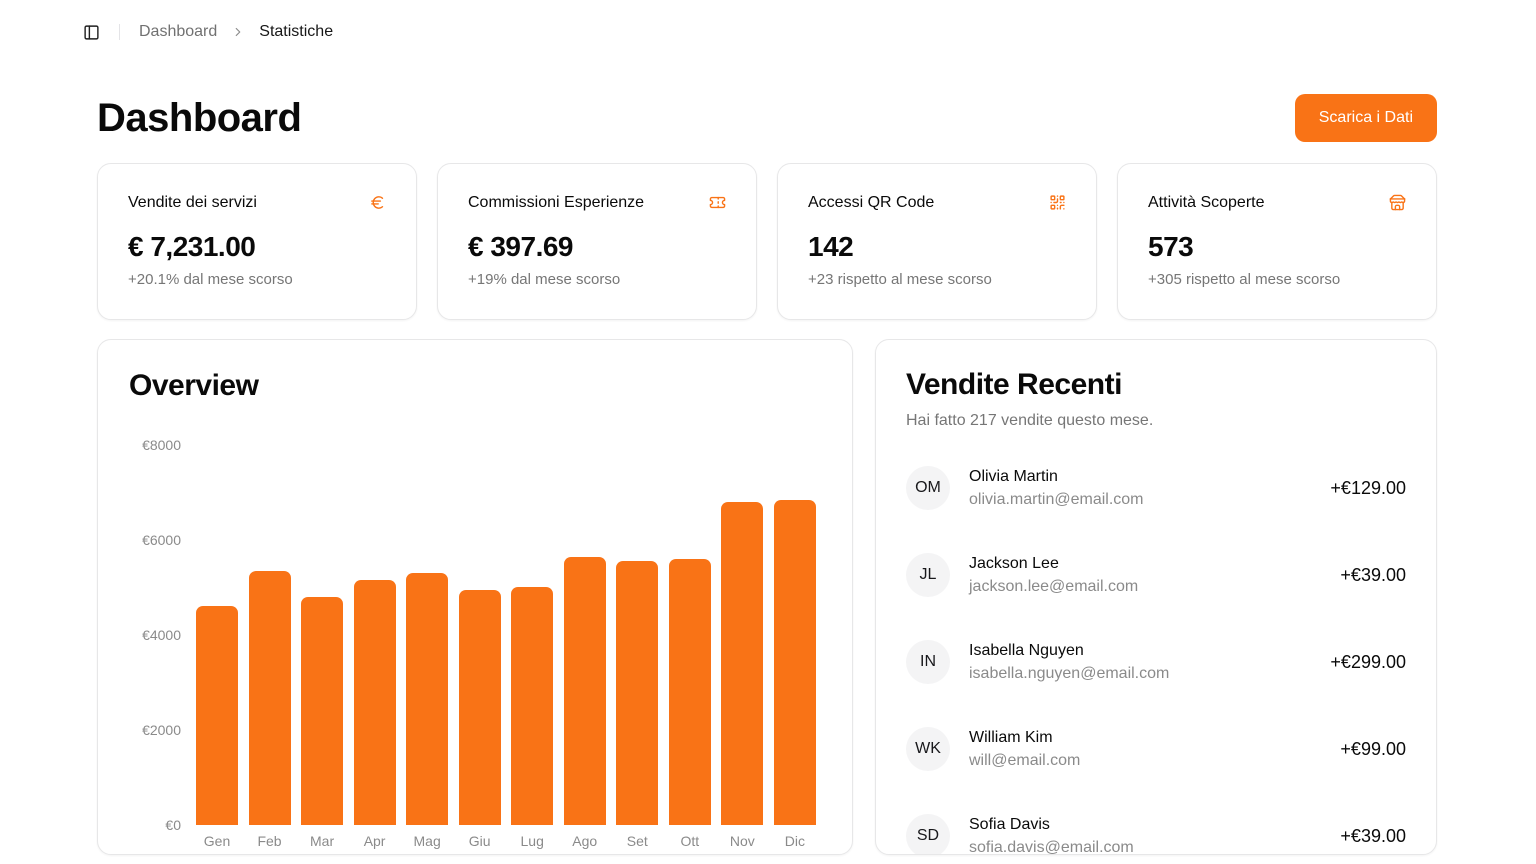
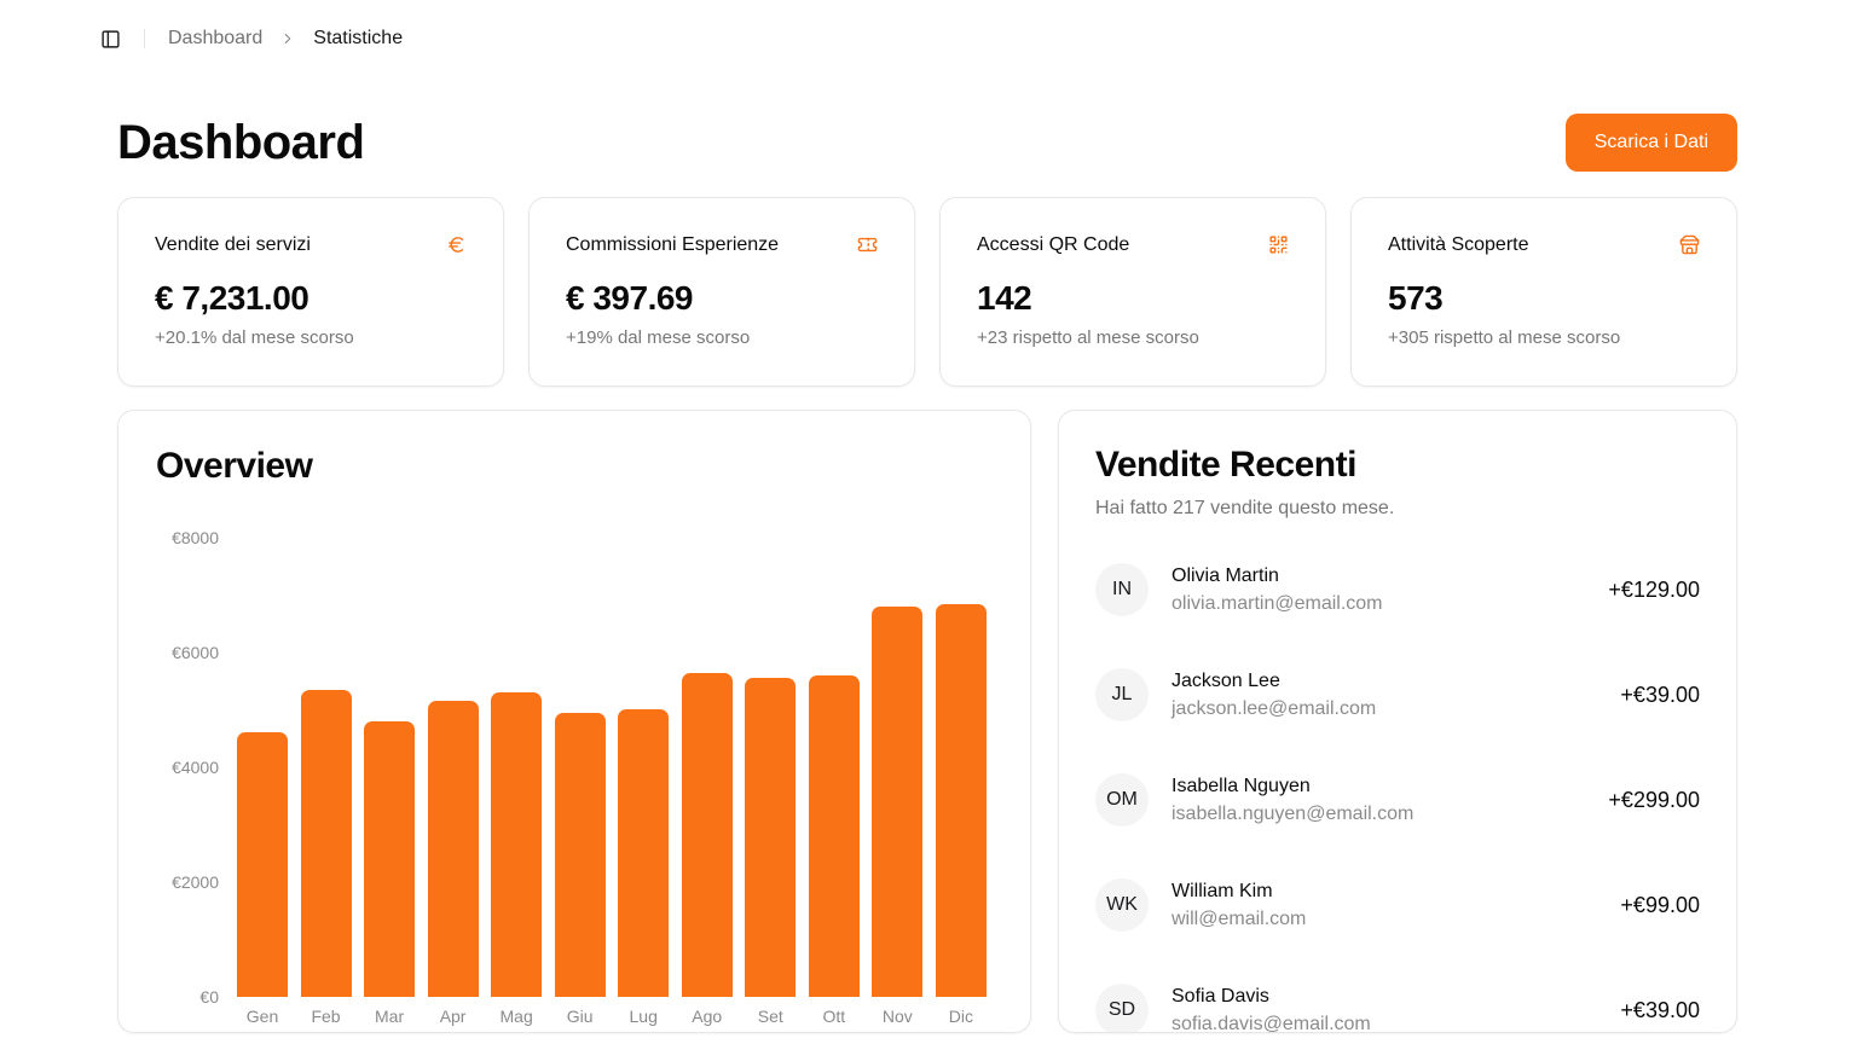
  Dashboard
  Statistiche
  Dashboard
  Scarica i Dati
  Vendite dei servizi
  € 7,231.00
  +20.1% dal mese scorso
  Commissioni Esperienze
  € 397.69
  +19% dal mese scorso
  Accessi QR Code
  142
  +23 rispetto al mese scorso
  Attività Scoperte
  573
  +305 rispetto al mese scorso
  Overview
  €0
  €2000
  €4000
  €6000
  €8000
  Gen
  Feb
  Mar
  Apr
  Mag
  Giu
  Lug
  Ago
  Set
  Ott
  Nov
  Dic
  Vendite Recenti
  Hai fatto 217 vendite questo mese.
- OM
+ IN
  Olivia Martin
  olivia.martin@email.com
  +€129.00
  JL
  Jackson Lee
  jackson.lee@email.com
  +€39.00
- IN
+ OM
  Isabella Nguyen
  isabella.nguyen@email.com
  +€299.00
  WK
  William Kim
  will@email.com
  +€99.00
  SD
  Sofia Davis
  sofia.davis@email.com
  +€39.00
